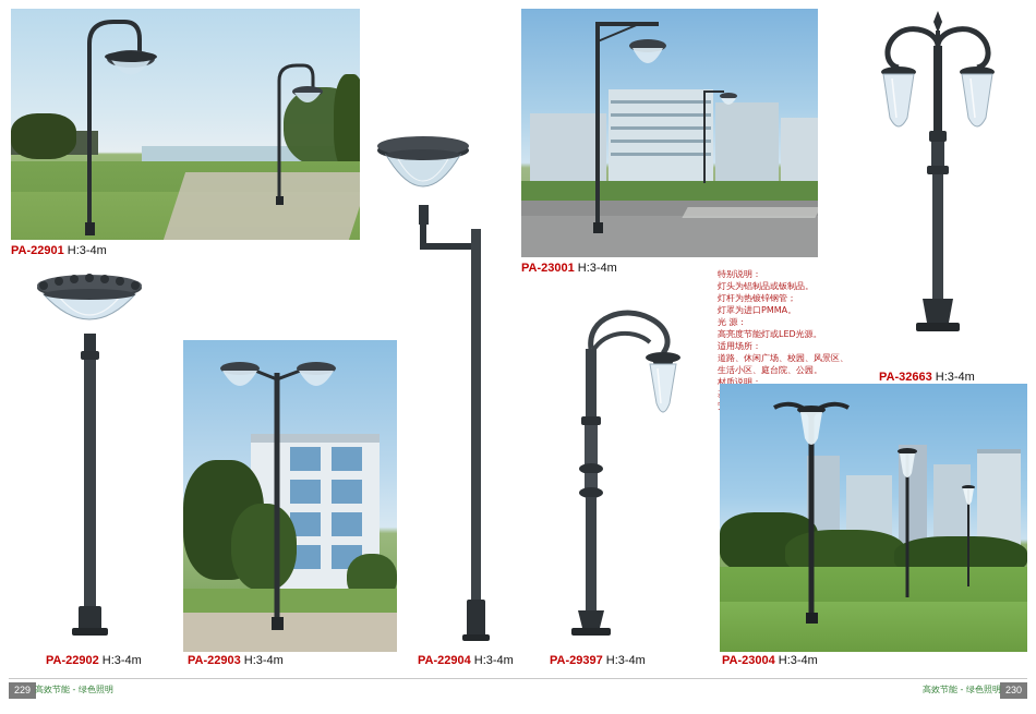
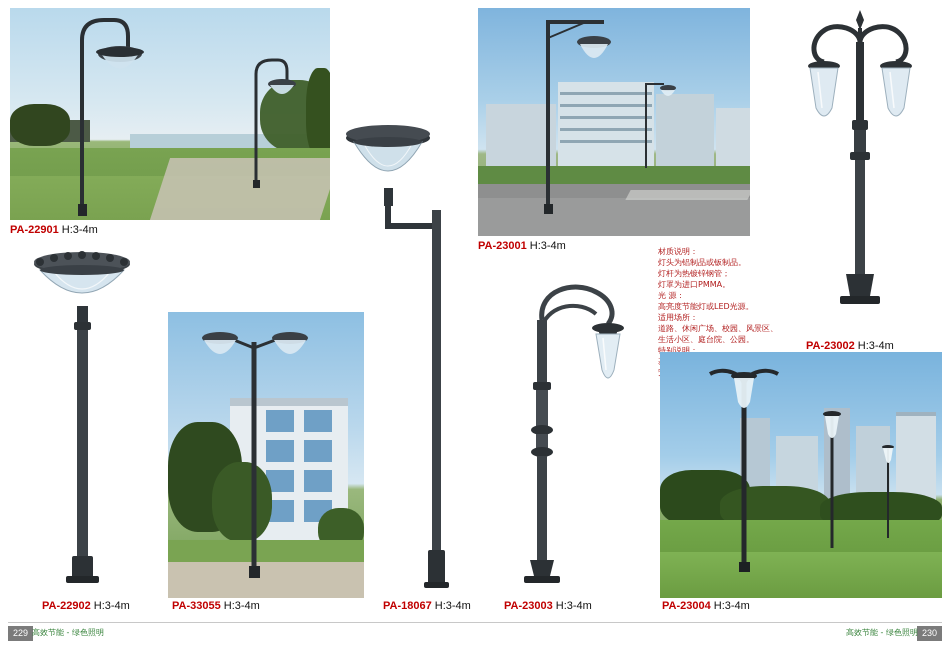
  PA-22901 H:3-4m
- PA-22904 H:3-4m
+ PA-18067 H:3-4m
  PA-23001 H:3-4m
- 特别说明：
+ 材质说明：
  灯头为铝制品或钣制品。
  灯杆为热镀锌钢管；
  灯罩为进口PMMA。
  光 源：
  高亮度节能灯或LED光源。
  适用场所：
  道路、休闲广场、校园、风景区、
  生活小区、庭台院、公园。
- 材质说明：
+ 特别说明：
- PA-32663 H:3-4m
+ PA-23002 H:3-4m
  PA-22902 H:3-4m
- PA-22903 H:3-4m
+ PA-33055 H:3-4m
- PA-29397 H:3-4m
+ PA-23003 H:3-4m
  PA-23004 H:3-4m
  229
  高效节能 - 绿色照明
  230
  高效节能 - 绿色照明
